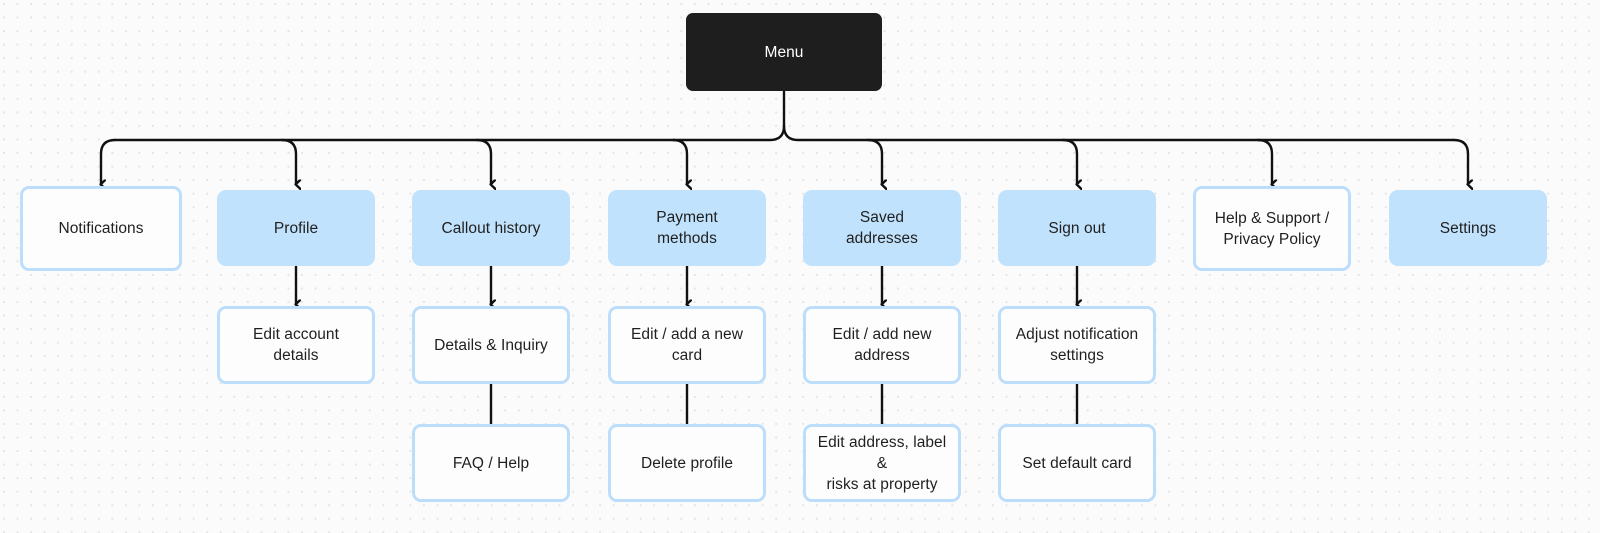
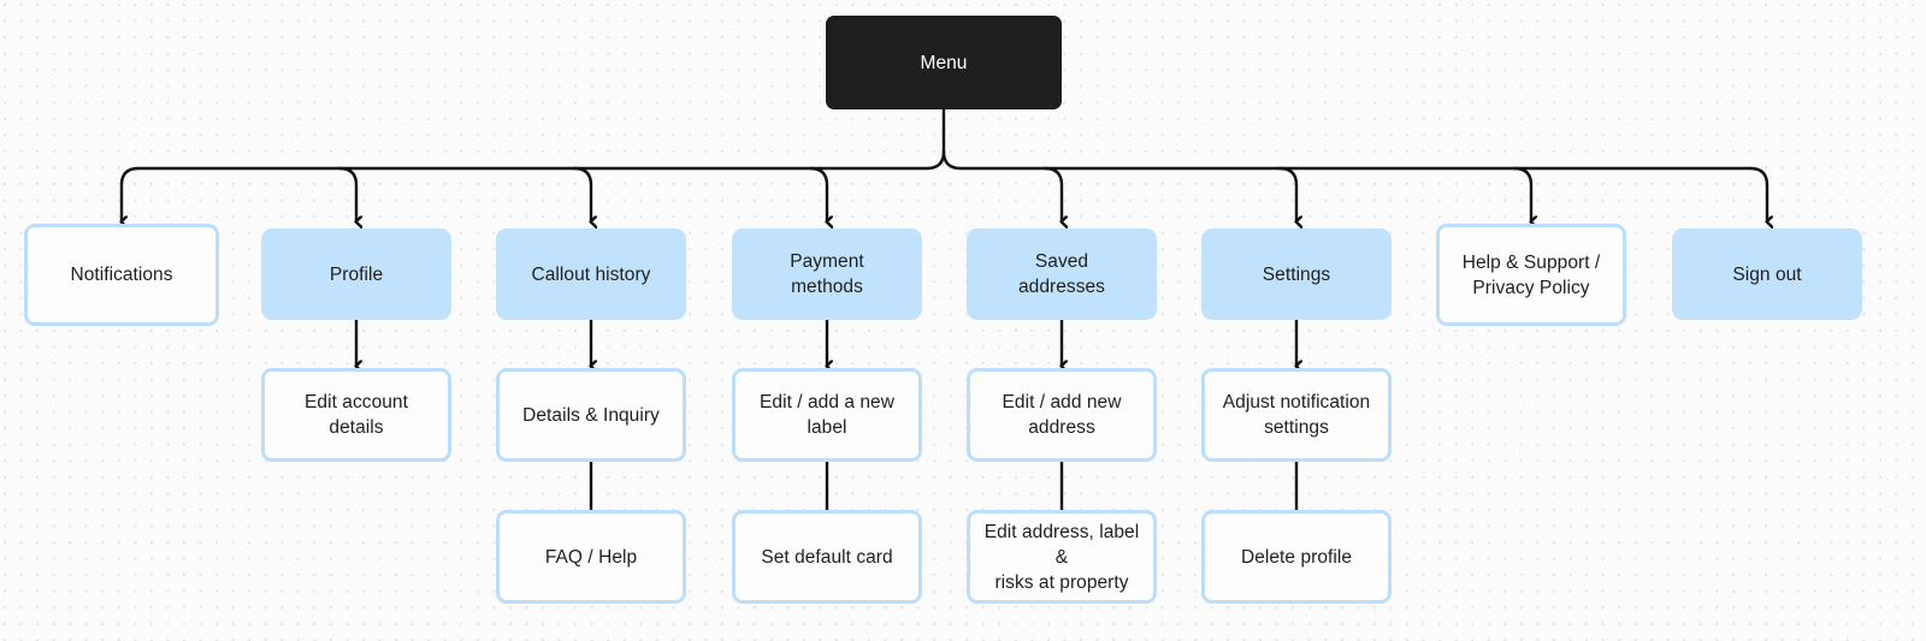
  Menu
  Notifications
  Profile
  Callout history
  Payment
  methods
  Saved
  addresses
- Sign out
+ Settings
  Help & Support /
  Privacy Policy
- Settings
+ Sign out
  Edit account details
  Details & Inquiry
- Edit / add a new card
+ Edit / add a new label
  Edit / add new address
  Adjust notification
  settings
  FAQ / Help
- Delete profile
+ Set default card
  Edit address, label &
  risks at property
- Set default card
+ Delete profile
